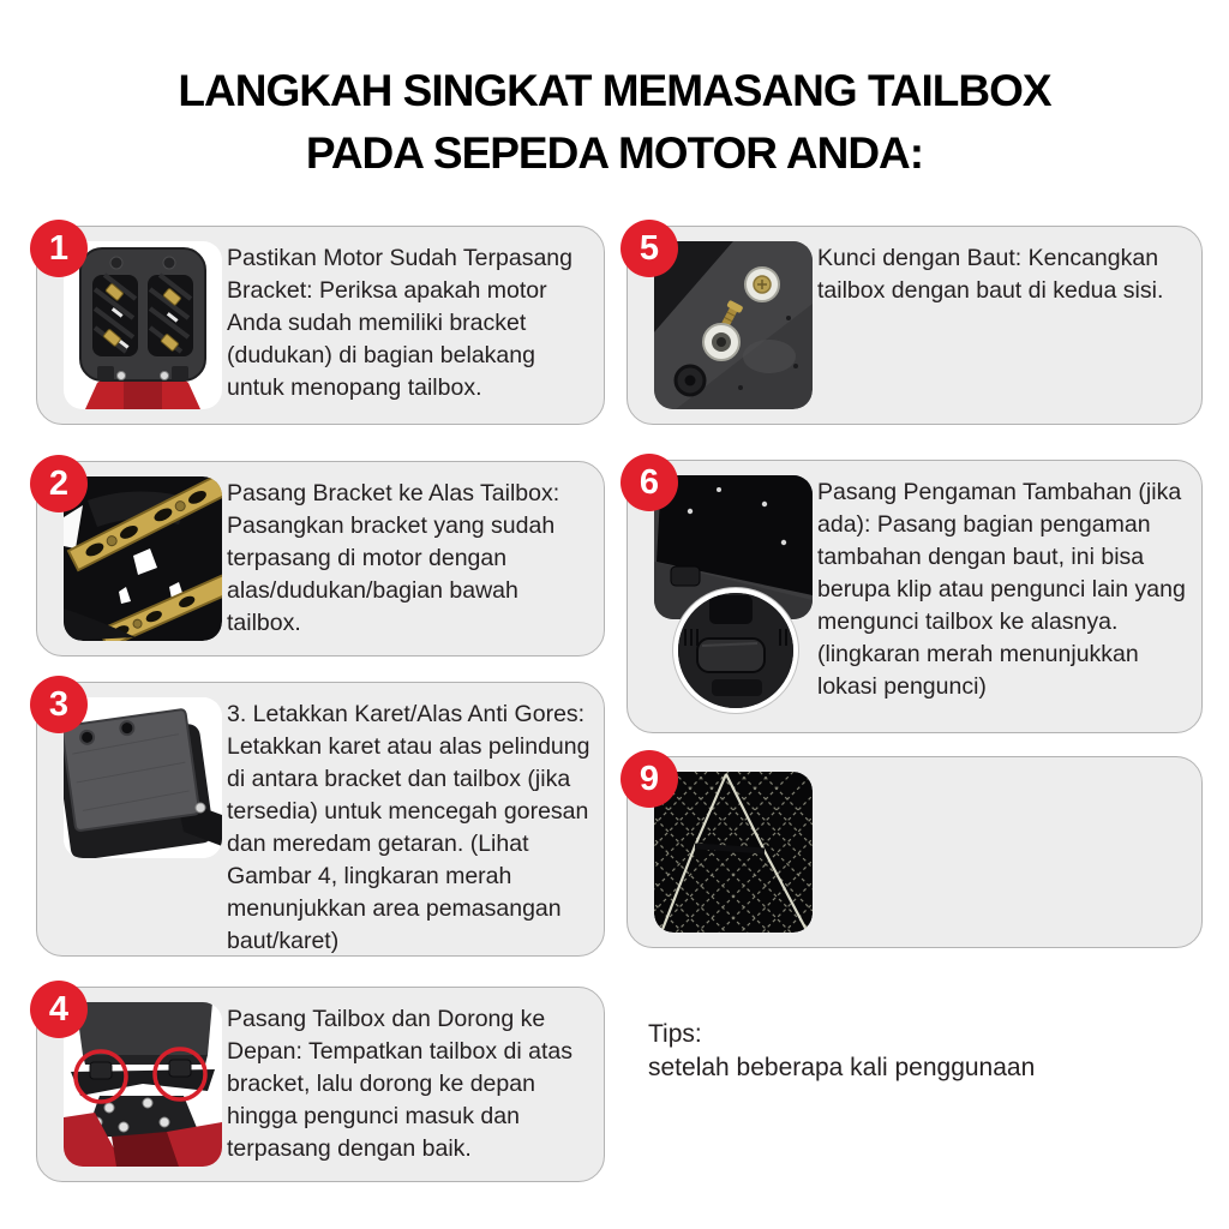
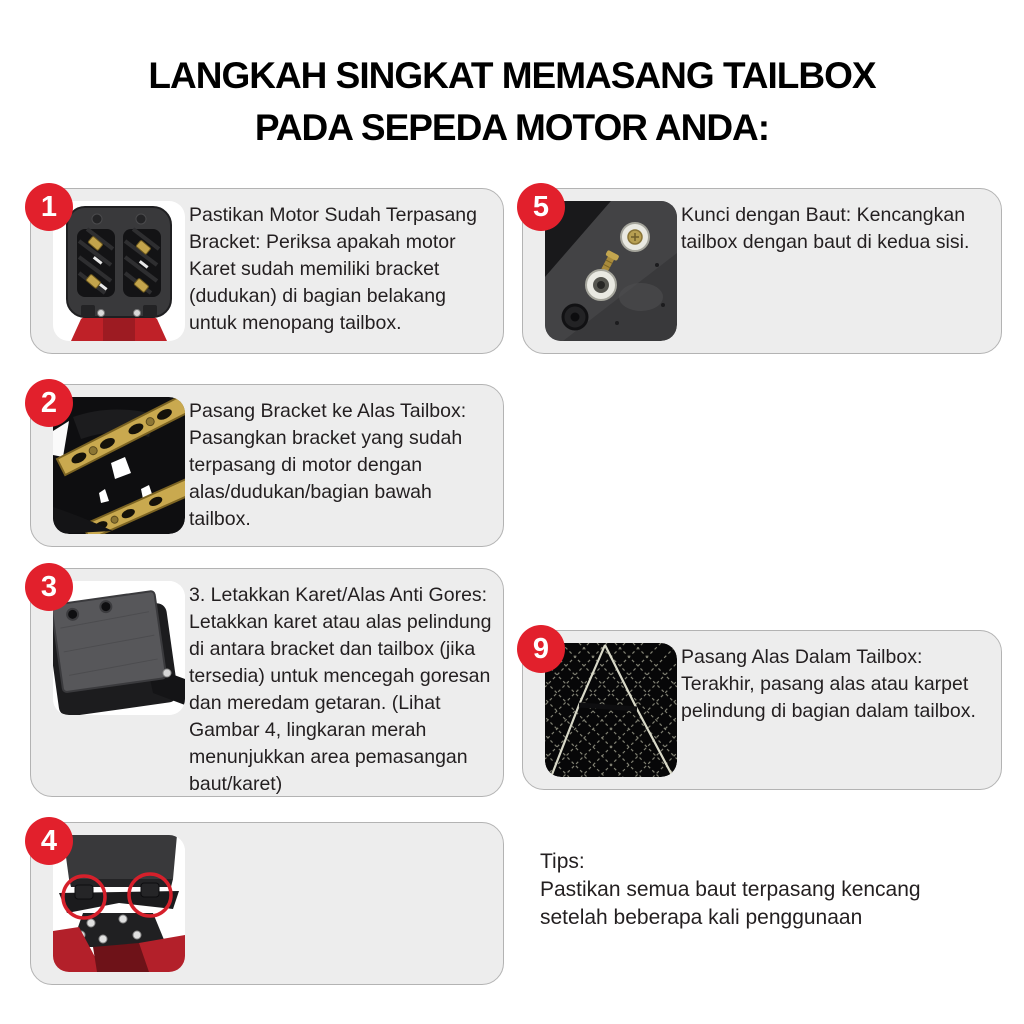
  LANGKAH SINGKAT MEMASANG TAILBOX
  PADA SEPEDA MOTOR ANDA:
  1
- Pastikan Motor Sudah Terpasang Bracket: Periksa apakah motor Anda sudah memiliki bracket (dudukan) di bagian belakang untuk menopang tailbox.
+ Pastikan Motor Sudah Terpasang Bracket: Periksa apakah motor Karet sudah memiliki bracket (dudukan) di bagian belakang untuk menopang tailbox.
  2
  Pasang Bracket ke Alas Tailbox: Pasangkan bracket yang sudah terpasang di motor dengan alas/dudukan/bagian bawah tailbox.
  3
  3. Letakkan Karet/Alas Anti Gores: Letakkan karet atau alas pelindung di antara bracket dan tailbox (jika tersedia) untuk mencegah goresan dan meredam getaran. (Lihat Gambar 4, lingkaran merah menunjukkan area pemasangan baut/karet)
  4
- Pasang Tailbox dan Dorong ke Depan: Tempatkan tailbox di atas bracket, lalu dorong ke depan hingga pengunci masuk dan terpasang dengan baik.
  5
  Kunci dengan Baut: Kencangkan tailbox dengan baut di kedua sisi.
- 6
- Pasang Pengaman Tambahan (jika ada): Pasang bagian pengaman tambahan dengan baut, ini bisa berupa klip atau pengunci lain yang mengunci tailbox ke alasnya. (lingkaran merah menunjukkan lokasi pengunci)
  9
+ Pasang Alas Dalam Tailbox: Terakhir, pasang alas atau karpet pelindung di bagian dalam tailbox.
  Tips:
+ Pastikan semua baut terpasang kencang
  setelah beberapa kali penggunaan
